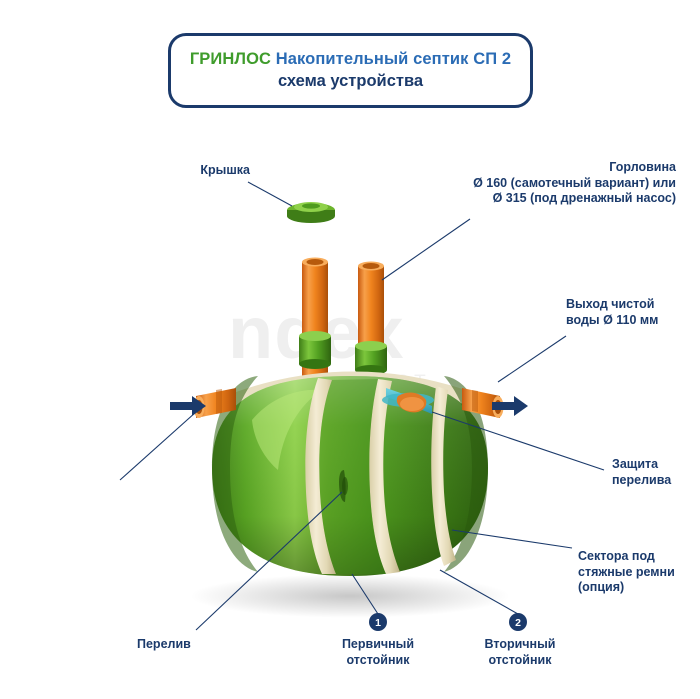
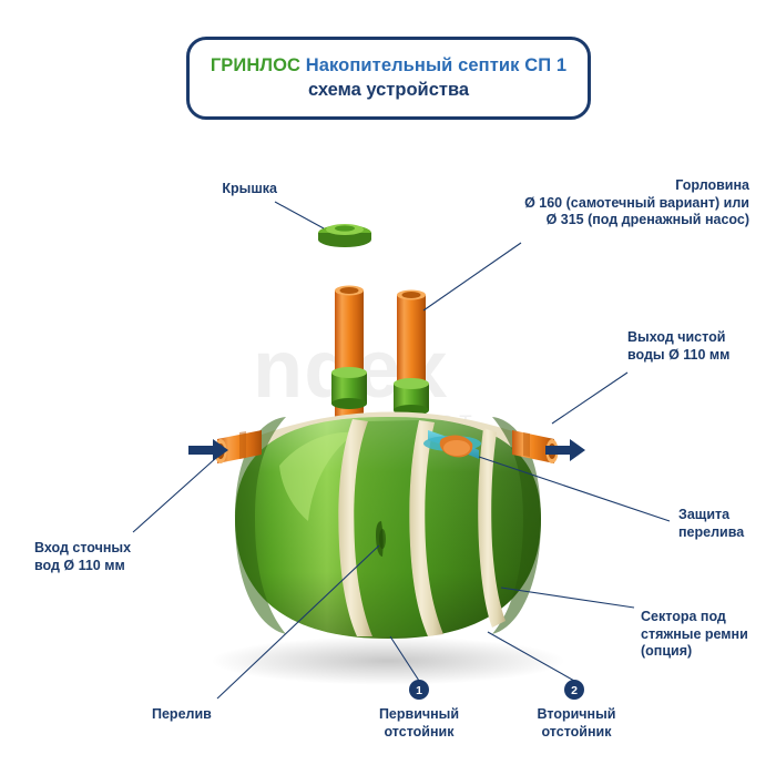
  nde
  1
  2
- ГРИНЛОС Накопительный септик СП 2
+ ГРИНЛОС Накопительный септик СП 1
  схема устройства
  Крышка
  Горловина
  Ø 160 (самотечный вариант) или
  Ø 315 (под дренажный насос)
  Выход чистой
  воды Ø 110 мм
+ Вход сточных
+ вод Ø 110 мм
  Защита
  перелива
  Сектора под
  стяжные ремни
  (опция)
  Перелив
  Первичный
  отстойник
  Вторичный
  отстойник
